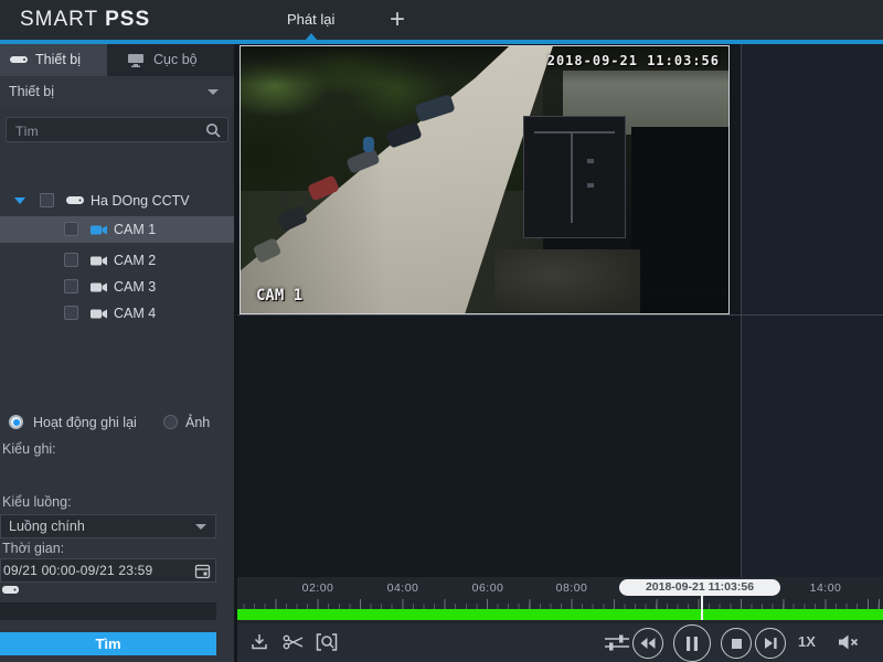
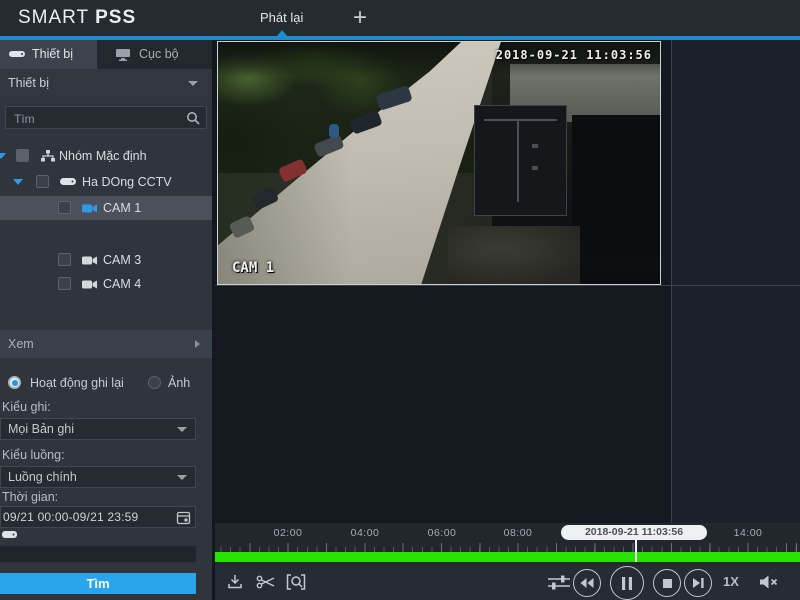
  SMART PSS
  Phát lại
  +
  Thiết bị
  Cục bộ
  Thiết bị
  Tìm
+ Nhóm Mặc định
  Ha DOng CCTV
  CAM 1
- CAM 2
  CAM 3
  CAM 4
+ Xem
  Hoạt động ghi lại
  Ảnh
  Kiểu ghi:
+ Mọi Bản ghi
  Kiểu luồng:
  Luồng chính
  Thời gian:
  09/21 00:00-09/21 23:59
  Tìm
  2018-09-21 11:03:56
  CAM 1
  02:00
  04:00
  06:00
  08:00
  14:00
  2018-09-21 11:03:56
  1X
